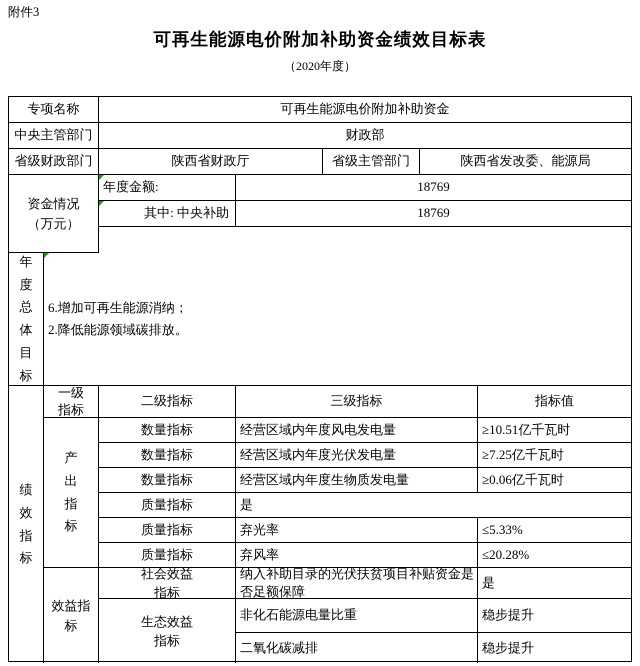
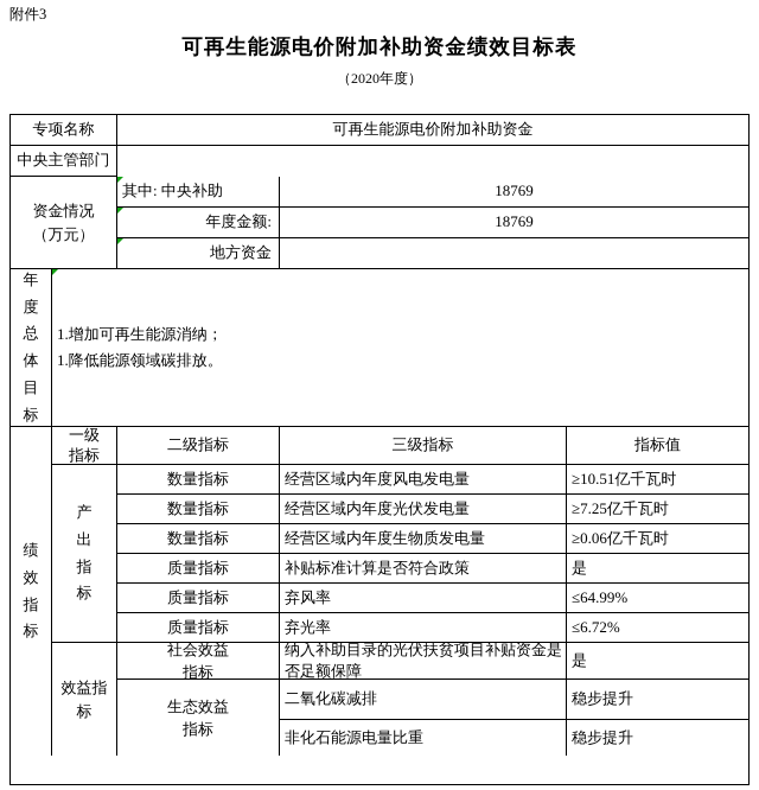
  附件3
  可再生能源电价附加补助资金绩效目标表
  （2020年度）
  专项名称
  可再生能源电价附加补助资金
  中央主管部门
- 财政部
- 省级财政部门
- 陕西省财政厅
- 省级主管部门
- 陕西省发改委、能源局
  资金情况
  （万元）
- 年度金额:
+ 其中: 中央补助
  18769
- 其中: 中央补助
+ 年度金额:
  18769
+ 地方资金
  年度总体目标
- 6.增加可再生能源消纳；
+ 1.增加可再生能源消纳；
- 2.降低能源领域碳排放。
+ 1.降低能源领域碳排放。
  绩效指标
  一级指标
  二级指标
  三级指标
  指标值
  产出指标
  数量指标
  经营区域内年度风电发电量
  ≥10.51亿千瓦时
  数量指标
  经营区域内年度光伏发电量
  ≥7.25亿千瓦时
  数量指标
  经营区域内年度生物质发电量
  ≥0.06亿千瓦时
  质量指标
+ 补贴标准计算是否符合政策
  是
  质量指标
- 弃光率
+ 弃风率
- ≤5.33%
+ ≤64.99%
  质量指标
- 弃风率
+ 弃光率
- ≤20.28%
+ ≤6.72%
  效益指标
  社会效益指标
  纳入补助目录的光伏扶贫项目补贴资金是否足额保障
  是
  生态效益指标
- 非化石能源电量比重
+ 二氧化碳减排
  稳步提升
- 二氧化碳减排
+ 非化石能源电量比重
  稳步提升
